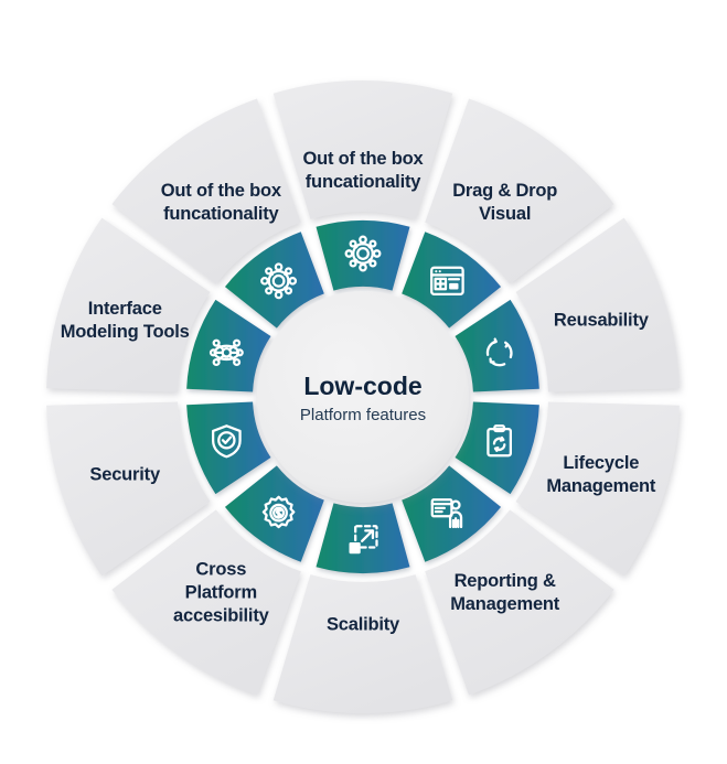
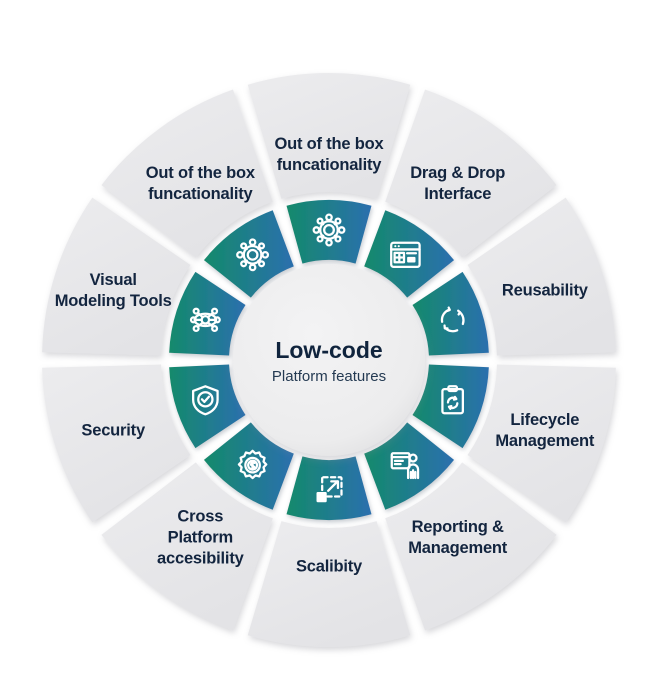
  Low-code
  Platform features
  Out of the box
  funcationality
  Drag & Drop
- Visual
+ Interface
  Reusability
  Lifecycle
  Management
  Reporting &
  Management
  Scalibity
  Cross
  Platform
  accesibility
  Security
- Interface
+ Visual
  Modeling Tools
  Out of the box
  funcationality
